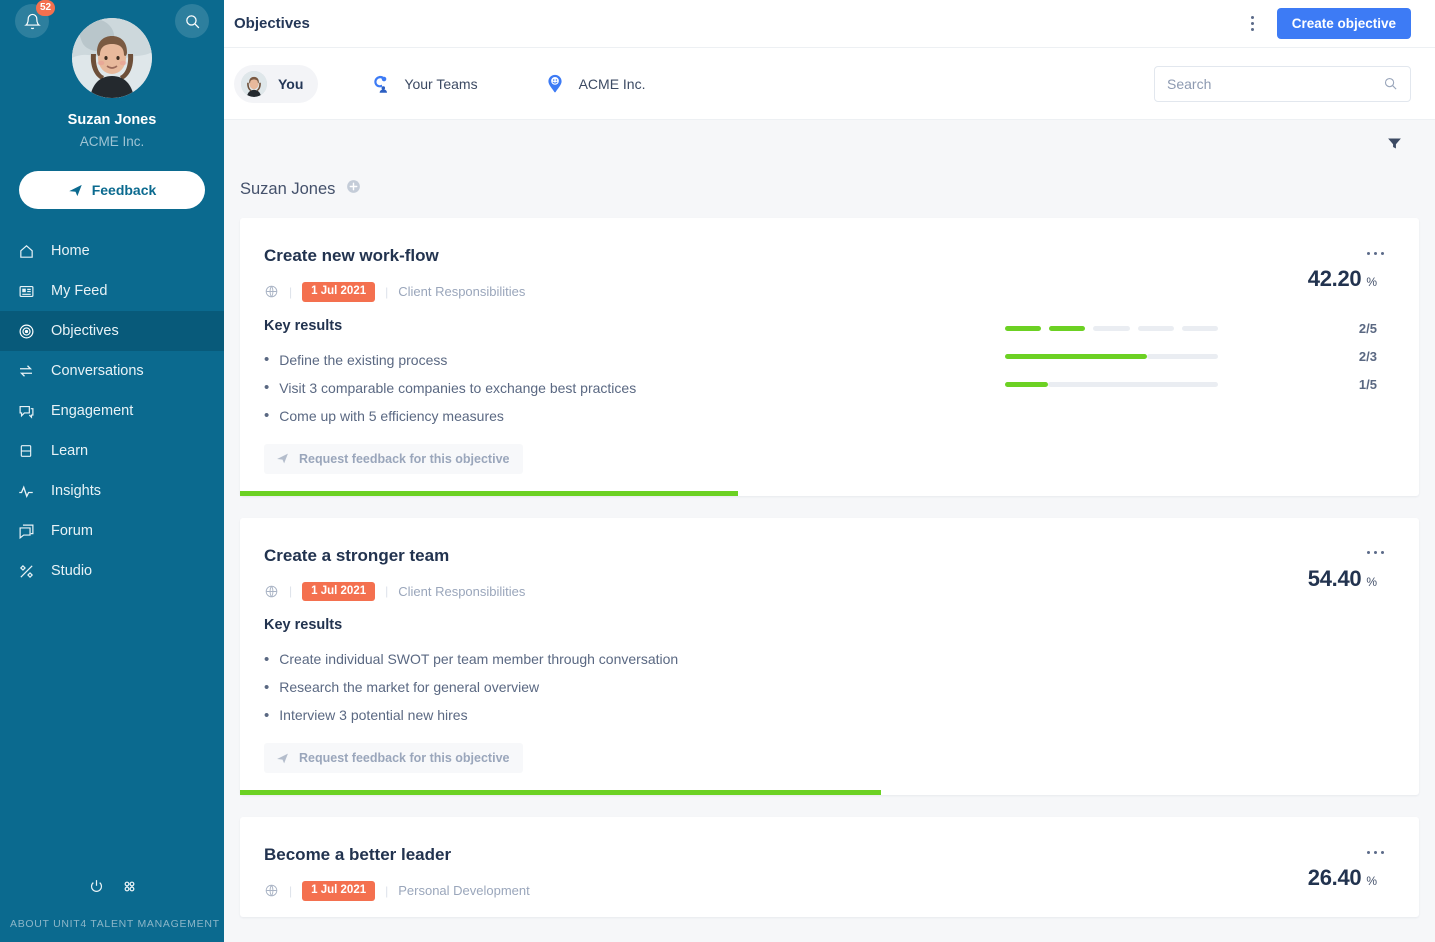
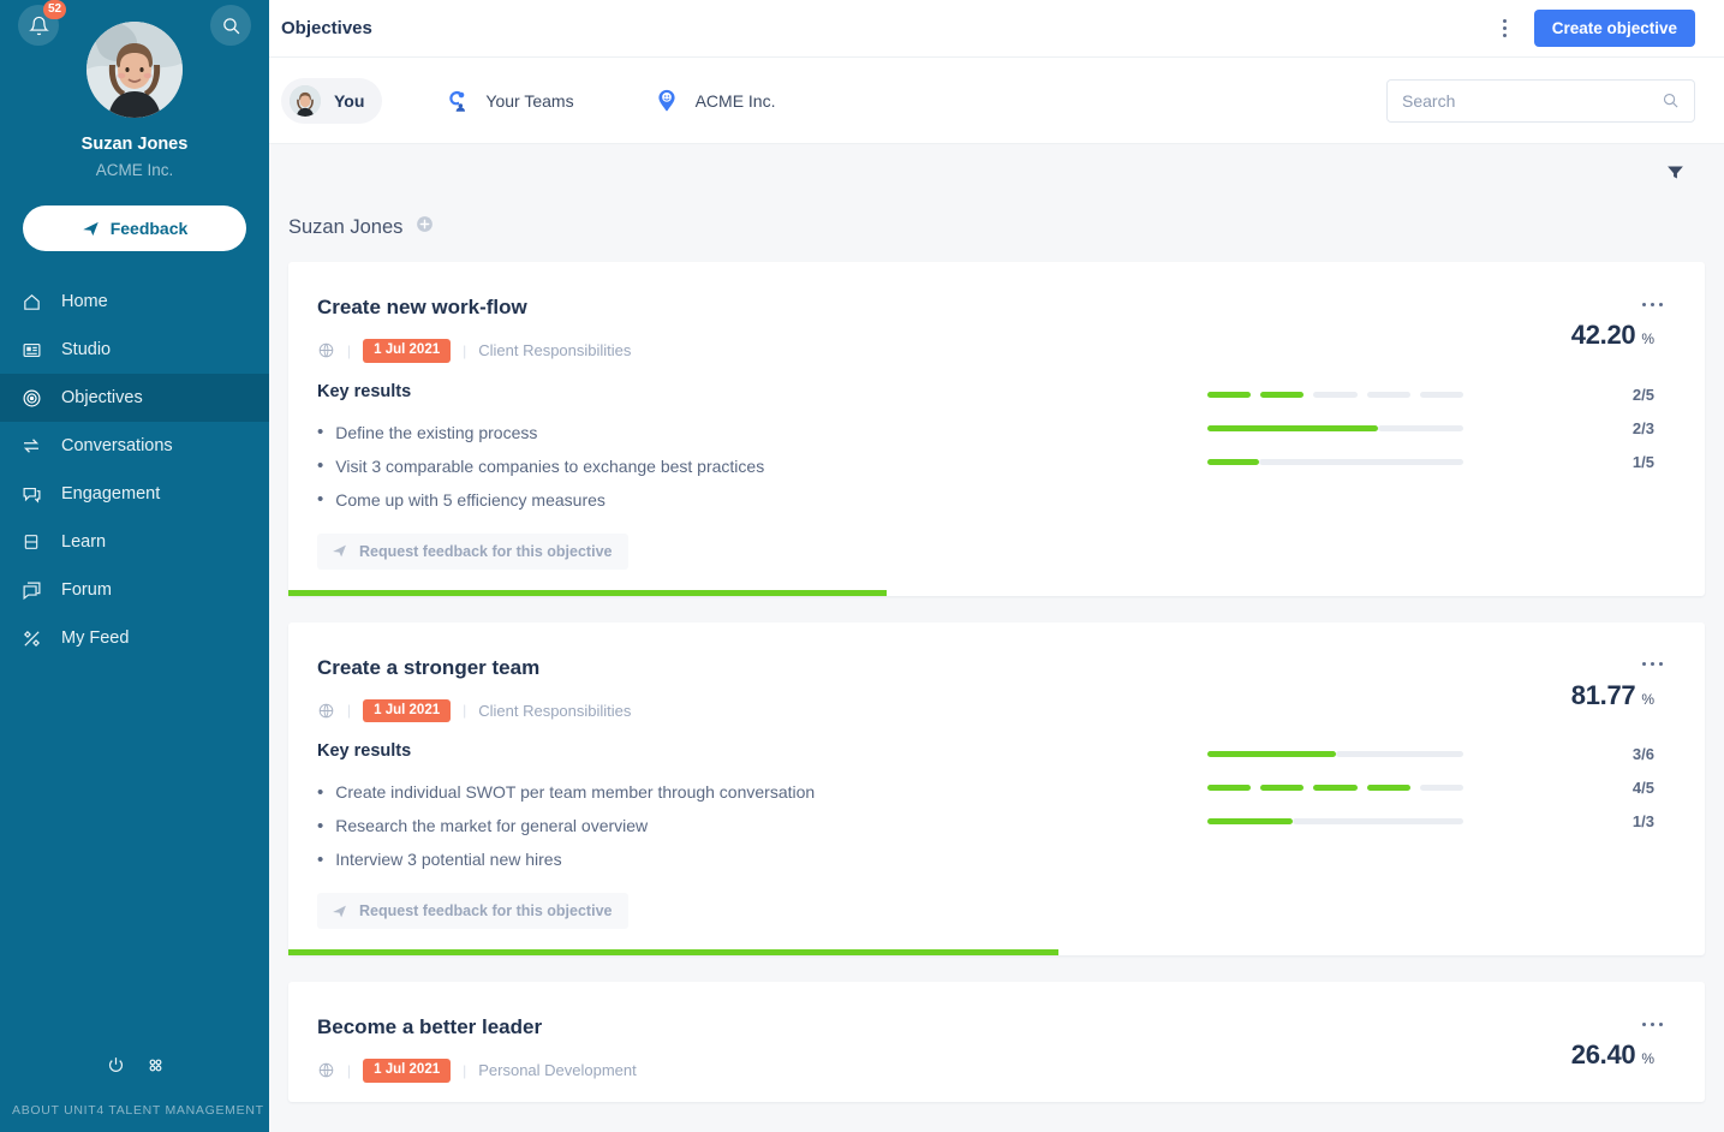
  52
  Suzan Jones
  ACME Inc.
  Feedback
  Home
- My Feed
+ Studio
  Objectives
  Conversations
  Engagement
  Learn
- Insights
  Forum
- Studio
+ My Feed
  ABOUT UNIT4 TALENT MANAGEMENT
  Objectives
  Create objective
  You
  Your Teams
  ACME Inc.
  Search
  Suzan Jones
  Create new work-flow
  |
  1 Jul 2021
  |
  Client Responsibilities
  Key results
  Define the existing process
  Visit 3 comparable companies to exchange best practices
  Come up with 5 efficiency measures
  Request feedback for this objective
  42.20
  %
  2/5
  2/3
  1/5
  Create a stronger team
  |
  1 Jul 2021
  |
  Client Responsibilities
  Key results
  Create individual SWOT per team member through conversation
  Research the market for general overview
  Interview 3 potential new hires
  Request feedback for this objective
- 54.40
+ 81.77
  %
+ 3/6
+ 4/5
+ 1/3
  Become a better leader
  |
  1 Jul 2021
  |
  Personal Development
  26.40
  %
